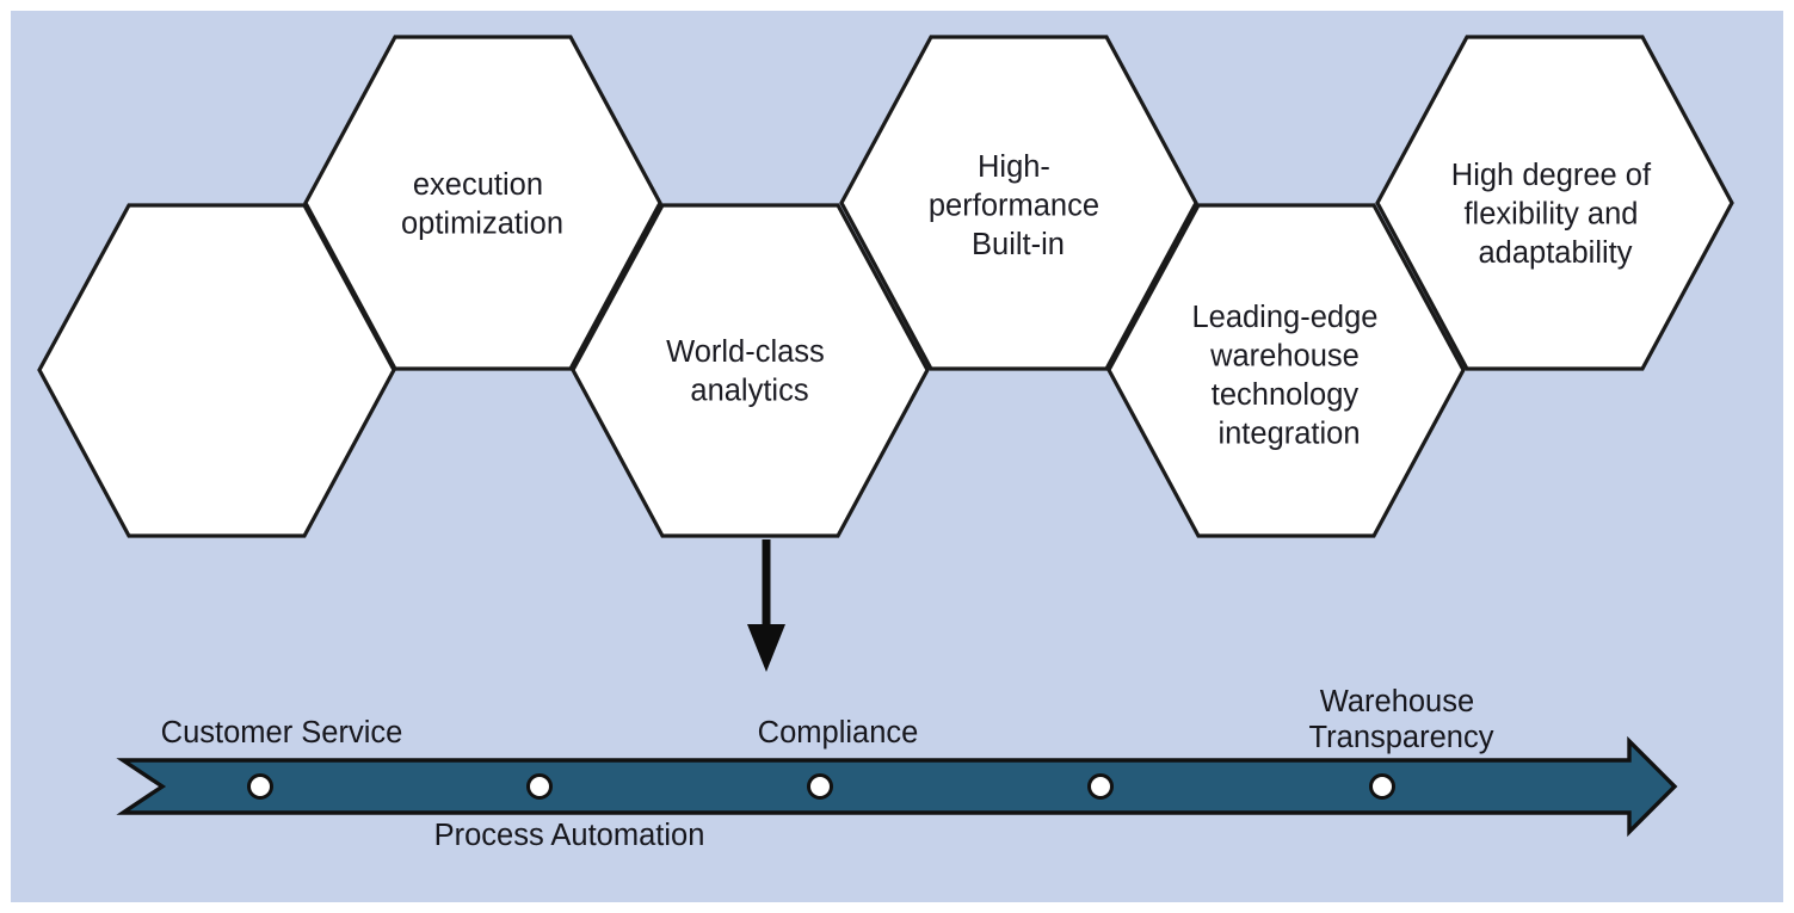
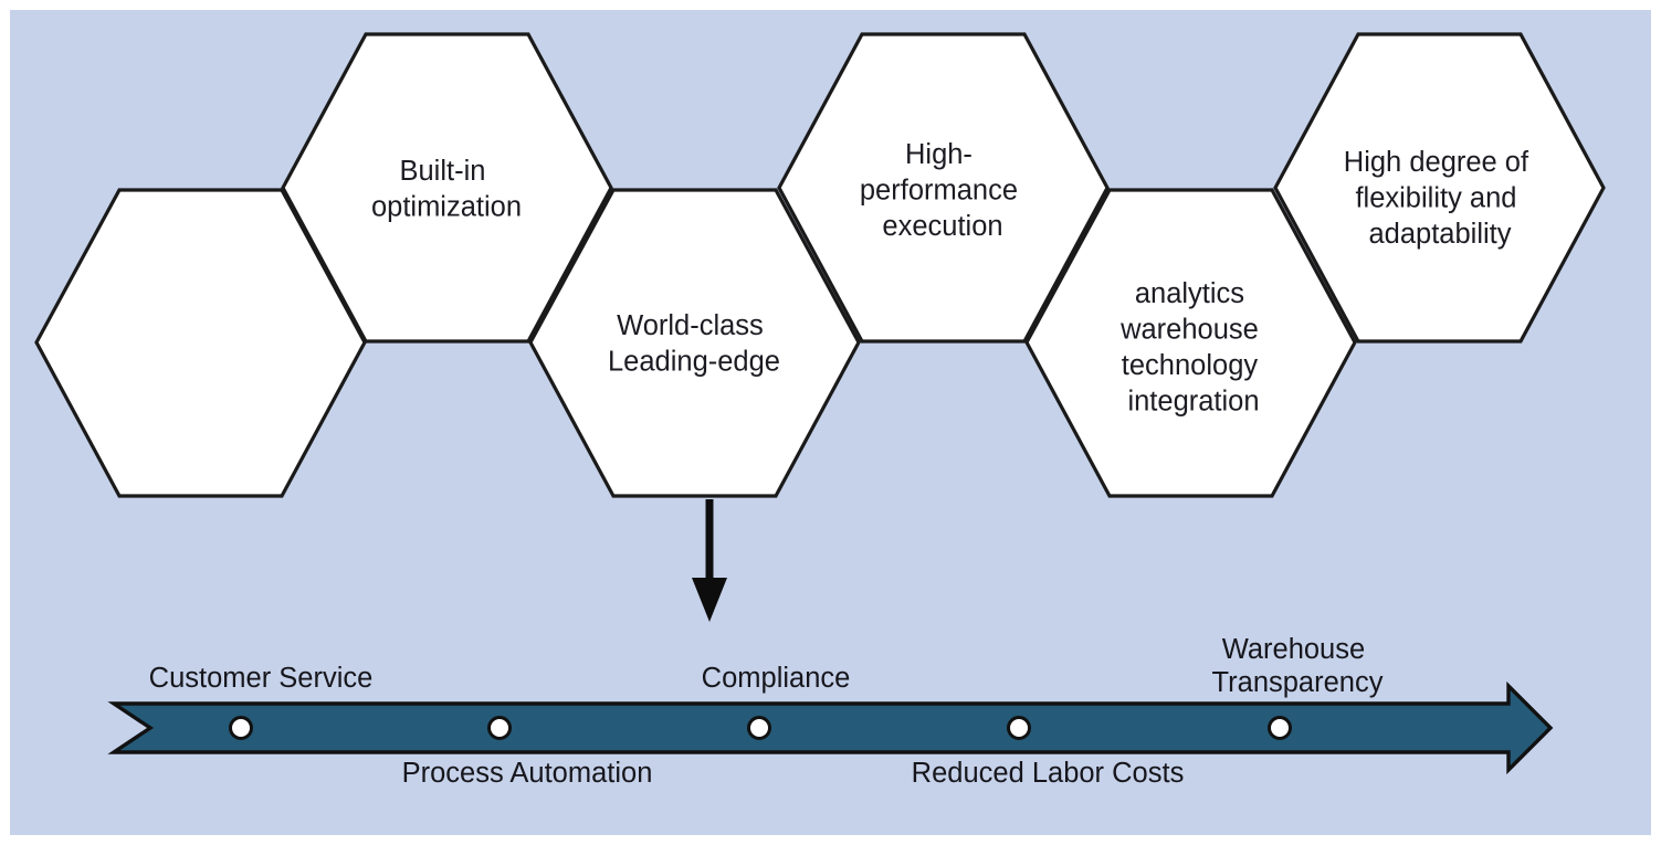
- execution optimization
+ Built-in optimization
- World-class analytics
+ World-class Leading-edge
- High- performance Built-in
+ High- performance execution
- Leading-edge warehouse technology integration
+ analytics warehouse technology integration
  High degree of flexibility and adaptability
  Customer Service
  Process Automation
  Compliance
+ Reduced Labor Costs
  Warehouse Transparency
